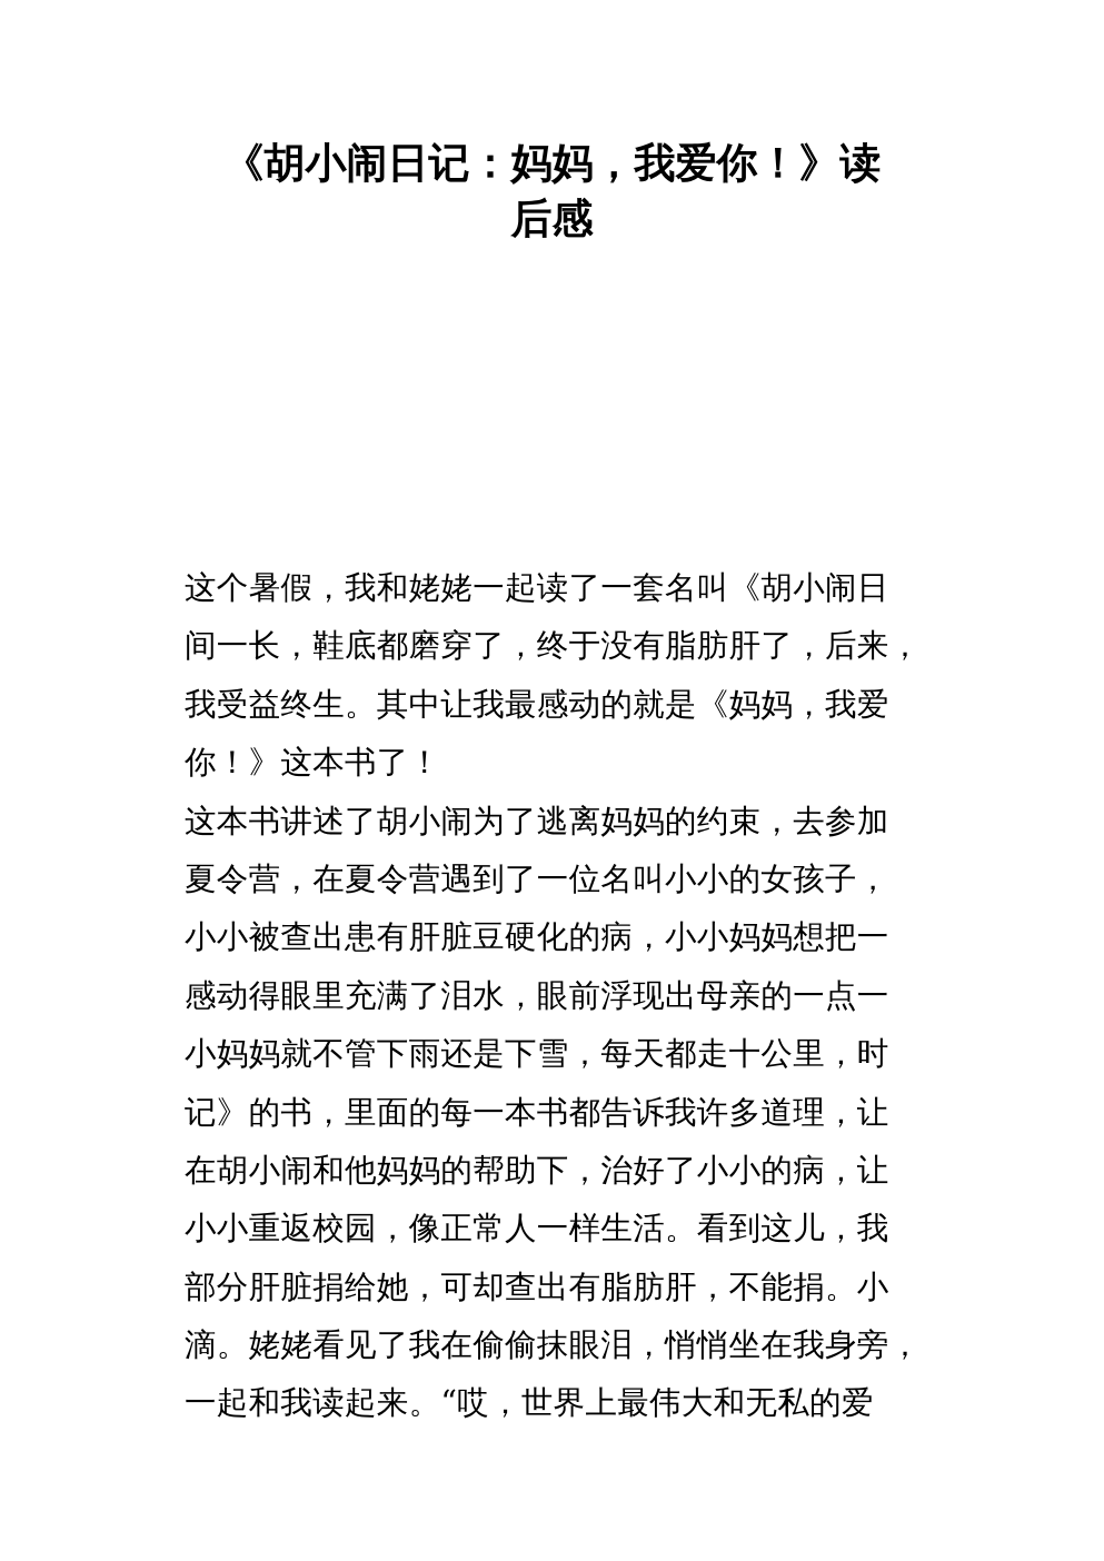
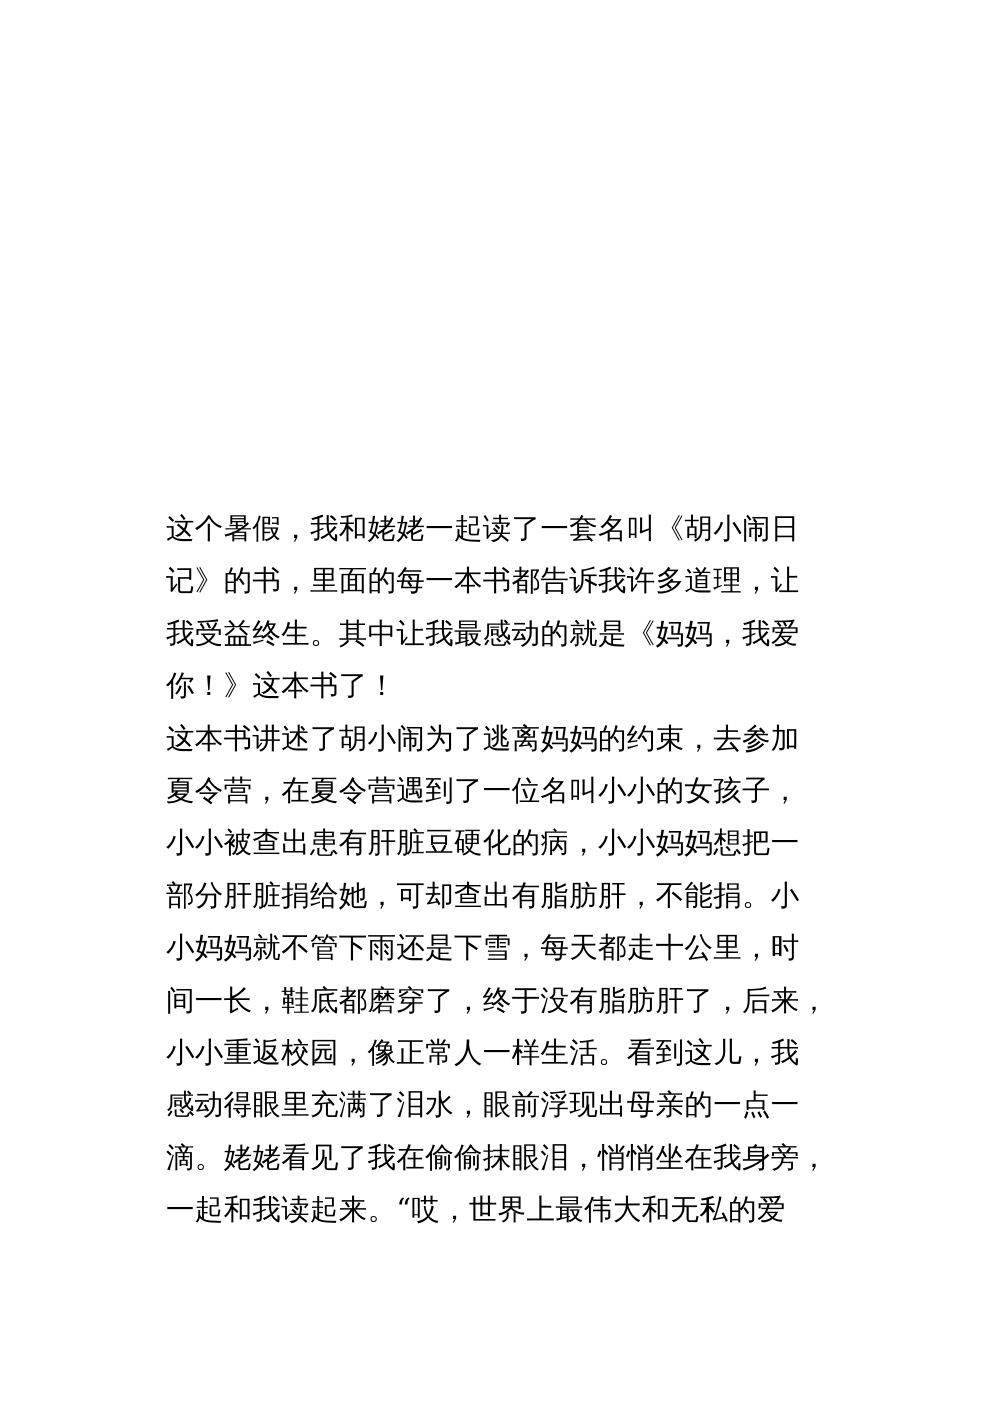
- 《胡小闹日记：妈妈，我爱你！》读
- 后感
  这个暑假，我和姥姥一起读了一套名叫《胡小闹日
- 间一长，鞋底都磨穿了，终于没有脂肪肝了，后来，
+ 记》的书，里面的每一本书都告诉我许多道理，让
  我受益终生。其中让我最感动的就是《妈妈，我爱
  你！》这本书了！
  这本书讲述了胡小闹为了逃离妈妈的约束，去参加
  夏令营，在夏令营遇到了一位名叫小小的女孩子，
  小小被查出患有肝脏豆硬化的病，小小妈妈想把一
- 感动得眼里充满了泪水，眼前浮现出母亲的一点一
+ 部分肝脏捐给她，可却查出有脂肪肝，不能捐。小
  小妈妈就不管下雨还是下雪，每天都走十公里，时
- 记》的书，里面的每一本书都告诉我许多道理，让
+ 间一长，鞋底都磨穿了，终于没有脂肪肝了，后来，
- 在胡小闹和他妈妈的帮助下，治好了小小的病，让
  小小重返校园，像正常人一样生活。看到这儿，我
- 部分肝脏捐给她，可却查出有脂肪肝，不能捐。小
+ 感动得眼里充满了泪水，眼前浮现出母亲的一点一
  滴。姥姥看见了我在偷偷抹眼泪，悄悄坐在我身旁，
  一起和我读起来。“哎，世界上最伟大和无私的爱
